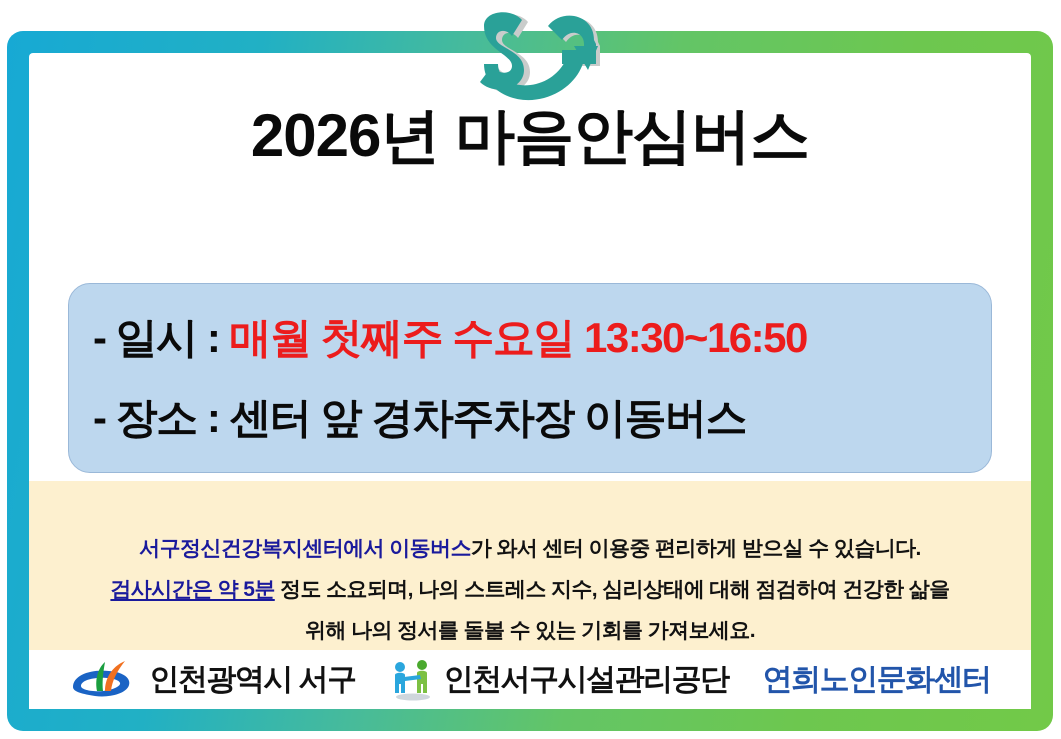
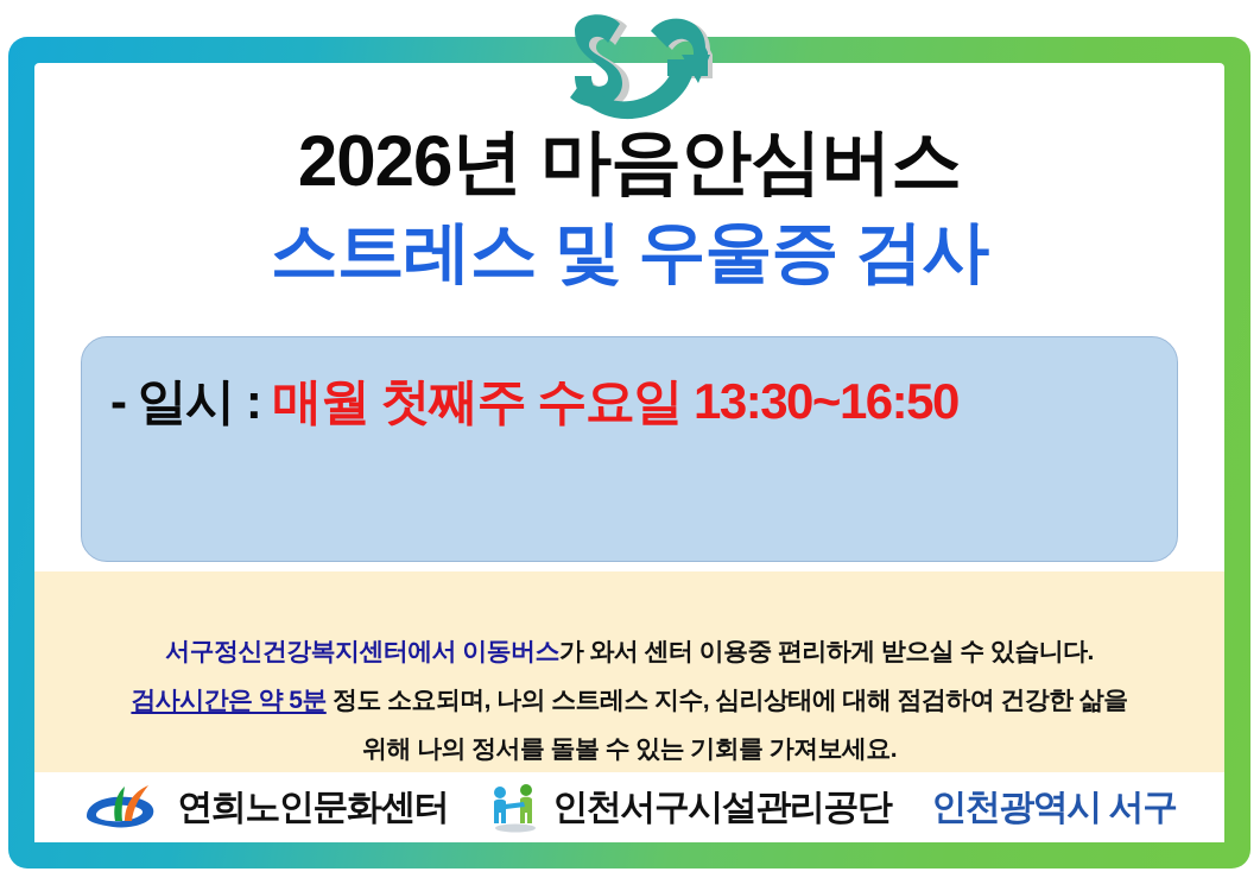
  2026년 마음안심버스
+ 스트레스 및 우울증 검사
  - 일시 : 매월 첫째주 수요일 13:30~16:50
- - 장소 : 센터 앞 경차주차장 이동버스
  서구정신건강복지센터에서 이동버스가 와서 센터 이용중 편리하게 받으실 수 있습니다.
  검사시간은 약 5분 정도 소요되며, 나의 스트레스 지수, 심리상태에 대해 점검하여 건강한 삶을
  위해 나의 정서를 돌볼 수 있는 기회를 가져보세요.
- 인천광역시 서구
+ 연희노인문화센터
  인천서구시설관리공단
- 연희노인문화센터
+ 인천광역시 서구
